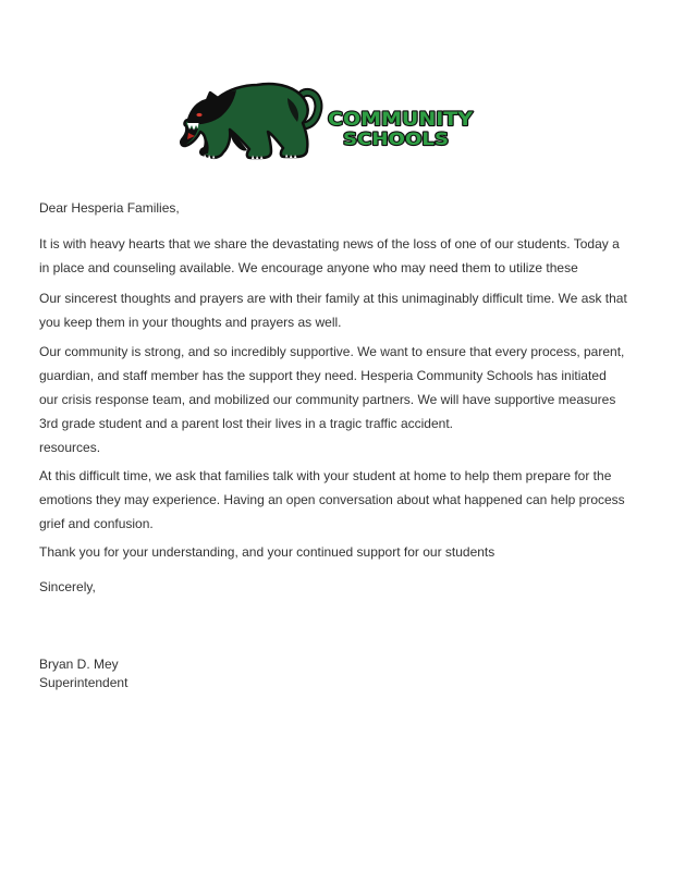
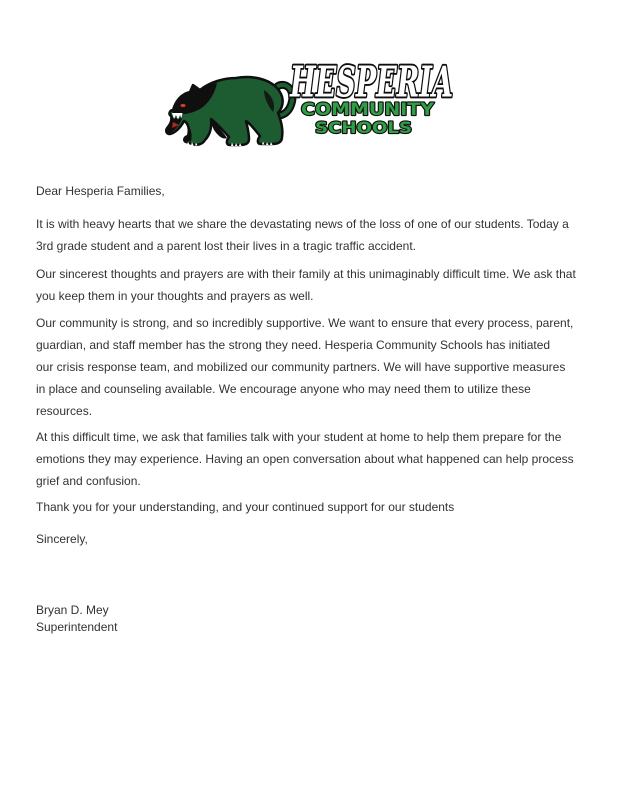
+ HESPERIA
  COMMUNITY
  SCHOOLS
  Dear Hesperia Families,
  It is with heavy hearts that we share the devastating news of the loss of one of our students. Today a
- in place and counseling available. We encourage anyone who may need them to utilize these
+ 3rd grade student and a parent lost their lives in a tragic traffic accident.
  Our sincerest thoughts and prayers are with their family at this unimaginably difficult time. We ask that
  you keep them in your thoughts and prayers as well.
  Our community is strong, and so incredibly supportive. We want to ensure that every process, parent,
- guardian, and staff member has the support they need. Hesperia Community Schools has initiated
+ guardian, and staff member has the strong they need. Hesperia Community Schools has initiated
  our crisis response team, and mobilized our community partners. We will have supportive measures
- 3rd grade student and a parent lost their lives in a tragic traffic accident.
+ in place and counseling available. We encourage anyone who may need them to utilize these
  resources.
  At this difficult time, we ask that families talk with your student at home to help them prepare for the
  emotions they may experience. Having an open conversation about what happened can help process
  grief and confusion.
  Thank you for your understanding, and your continued support for our students
  Sincerely,
  Bryan D. Mey
  Superintendent
